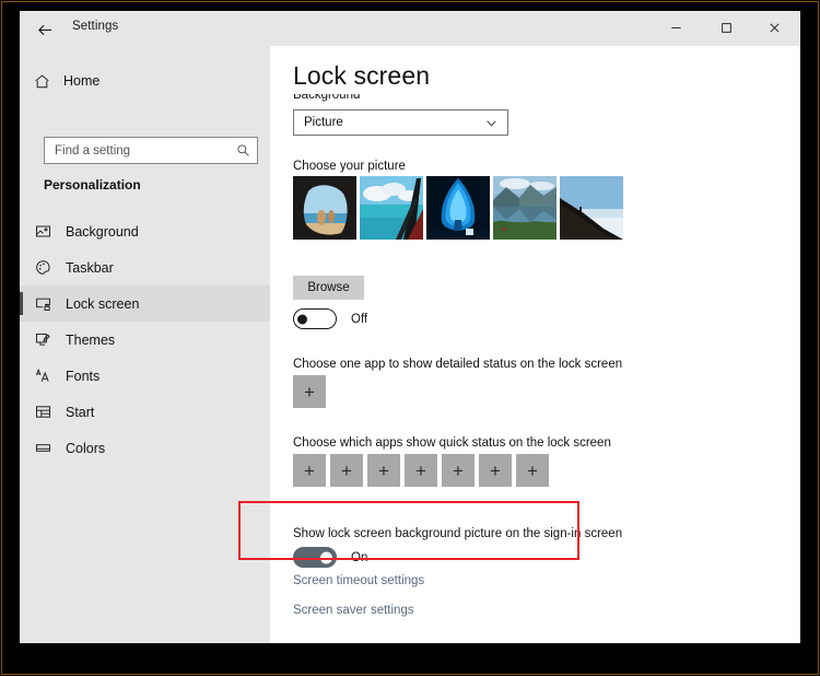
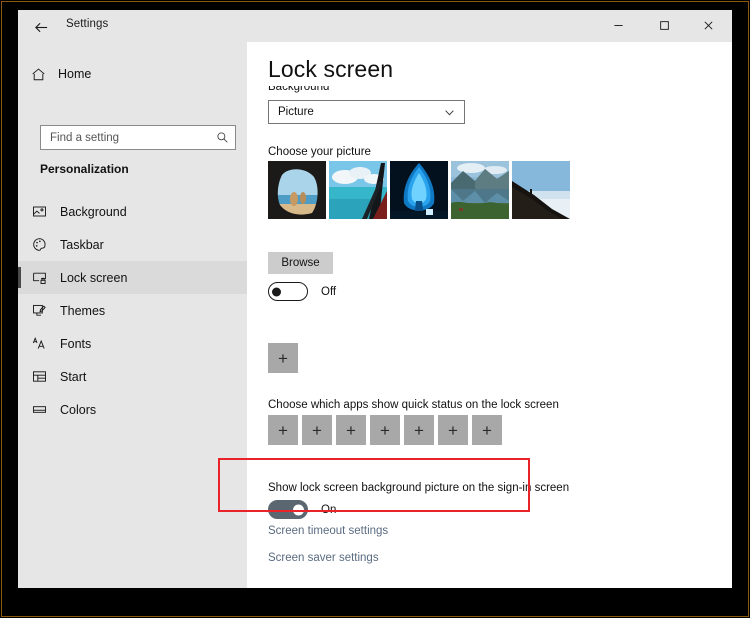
  Settings
  Home
  Find a setting
  Personalization
  Background
  Taskbar
  Lock screen
  Themes
  Fonts
  Start
  Colors
  Lock screen
  Background
  Picture
  Choose your picture
  Browse
  Off
- Choose one app to show detailed status on the lock screen
  +
  Choose which apps show quick status on the lock screen
  +
  +
  +
  +
  +
  +
  +
  Show lock screen background picture on the sign-in screen
  On
  Screen timeout settings
  Screen saver settings
